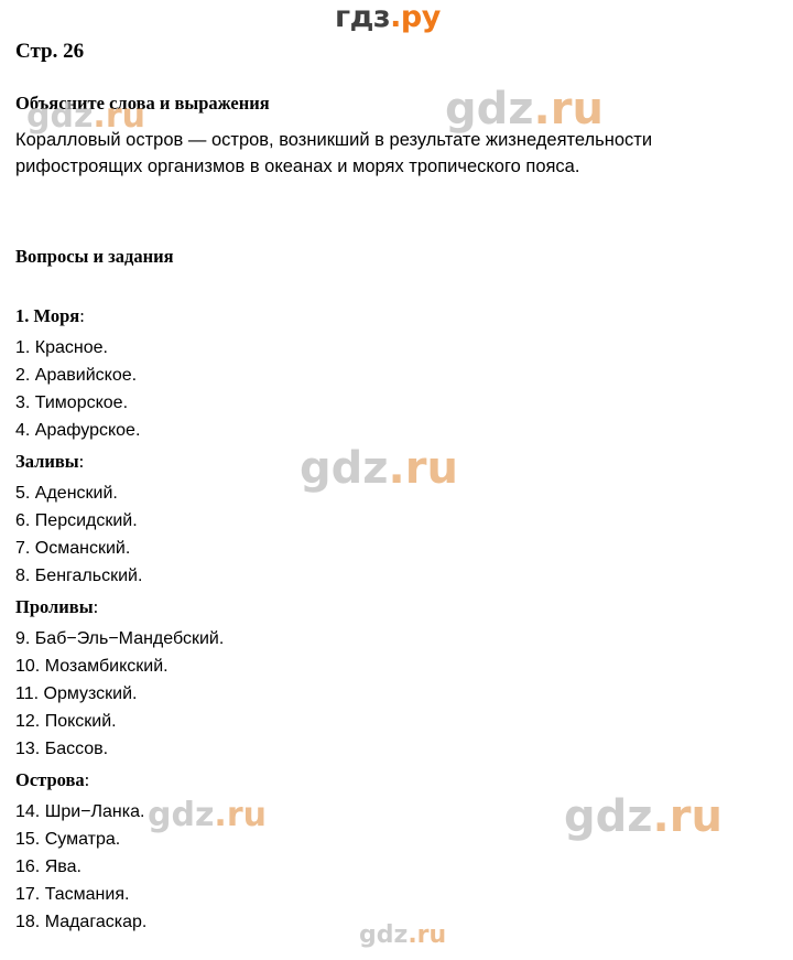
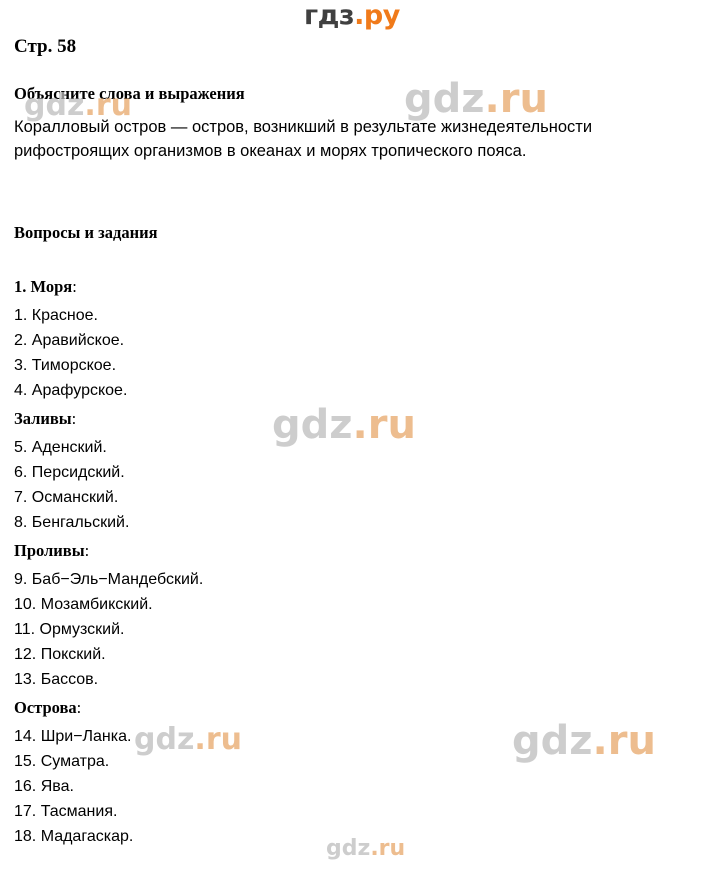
  гдз.ру
- Стр. 26
+ Стр. 58
  Объясните слова и выражения
  Коралловый остров — остров, возникший в результате жизнедеятельности рифостроящих организмов в океанах и морях тропического пояса.
  Вопросы и задания
  1. Моря:
  1. Красное.
  2. Аравийское.
  3. Тиморское.
  4. Арафурское.
  Заливы:
  5. Аденский.
  6. Персидский.
  7. Османский.
  8. Бенгальский.
  Проливы:
  9. Баб−Эль−Мандебский.
  10. Мозамбикский.
  11. Ормузский.
  12. Покский.
  13. Бассов.
  Острова:
  14. Шри−Ланка.
  15. Суматра.
  16. Ява.
  17. Тасмания.
  18. Мадагаскар.
  gdz.ru
  gdz.ru
  gdz.ru
  gdz.ru
  gdz.ru
  gdz.ru
